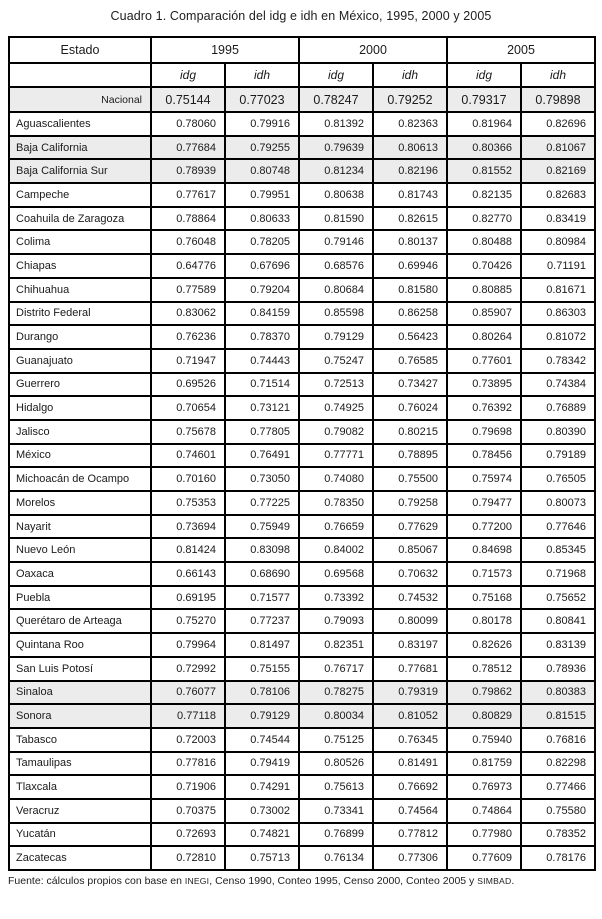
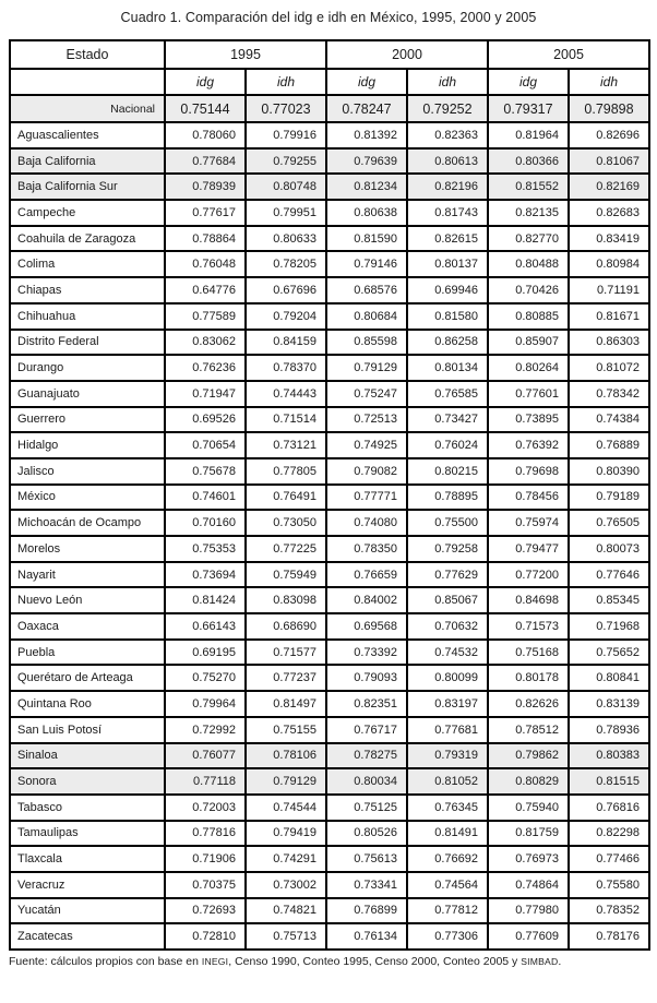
  Cuadro 1. Comparación del idg e idh en México, 1995, 2000 y 2005
  Estado	1995	2000	2005
  	idg	idh	idg	idh	idg	idh
  Nacional	0.75144	0.77023	0.78247	0.79252	0.79317	0.79898
  Aguascalientes	0.78060	0.79916	0.81392	0.82363	0.81964	0.82696
  Baja California	0.77684	0.79255	0.79639	0.80613	0.80366	0.81067
  Baja California Sur	0.78939	0.80748	0.81234	0.82196	0.81552	0.82169
  Campeche	0.77617	0.79951	0.80638	0.81743	0.82135	0.82683
  Coahuila de Zaragoza	0.78864	0.80633	0.81590	0.82615	0.82770	0.83419
  Colima	0.76048	0.78205	0.79146	0.80137	0.80488	0.80984
  Chiapas	0.64776	0.67696	0.68576	0.69946	0.70426	0.71191
  Chihuahua	0.77589	0.79204	0.80684	0.81580	0.80885	0.81671
  Distrito Federal	0.83062	0.84159	0.85598	0.86258	0.85907	0.86303
- Durango	0.76236	0.78370	0.79129	0.56423	0.80264	0.81072
+ Durango	0.76236	0.78370	0.79129	0.80134	0.80264	0.81072
  Guanajuato	0.71947	0.74443	0.75247	0.76585	0.77601	0.78342
  Guerrero	0.69526	0.71514	0.72513	0.73427	0.73895	0.74384
  Hidalgo	0.70654	0.73121	0.74925	0.76024	0.76392	0.76889
  Jalisco	0.75678	0.77805	0.79082	0.80215	0.79698	0.80390
  México	0.74601	0.76491	0.77771	0.78895	0.78456	0.79189
  Michoacán de Ocampo	0.70160	0.73050	0.74080	0.75500	0.75974	0.76505
  Morelos	0.75353	0.77225	0.78350	0.79258	0.79477	0.80073
  Nayarit	0.73694	0.75949	0.76659	0.77629	0.77200	0.77646
  Nuevo León	0.81424	0.83098	0.84002	0.85067	0.84698	0.85345
  Oaxaca	0.66143	0.68690	0.69568	0.70632	0.71573	0.71968
  Puebla	0.69195	0.71577	0.73392	0.74532	0.75168	0.75652
  Querétaro de Arteaga	0.75270	0.77237	0.79093	0.80099	0.80178	0.80841
  Quintana Roo	0.79964	0.81497	0.82351	0.83197	0.82626	0.83139
  San Luis Potosí	0.72992	0.75155	0.76717	0.77681	0.78512	0.78936
  Sinaloa	0.76077	0.78106	0.78275	0.79319	0.79862	0.80383
  Sonora	0.77118	0.79129	0.80034	0.81052	0.80829	0.81515
  Tabasco	0.72003	0.74544	0.75125	0.76345	0.75940	0.76816
  Tamaulipas	0.77816	0.79419	0.80526	0.81491	0.81759	0.82298
  Tlaxcala	0.71906	0.74291	0.75613	0.76692	0.76973	0.77466
  Veracruz	0.70375	0.73002	0.73341	0.74564	0.74864	0.75580
  Yucatán	0.72693	0.74821	0.76899	0.77812	0.77980	0.78352
  Zacatecas	0.72810	0.75713	0.76134	0.77306	0.77609	0.78176
  Fuente: cálculos propios con base en INEGI, Censo 1990, Conteo 1995, Censo 2000, Conteo 2005 y SIMBAD.
